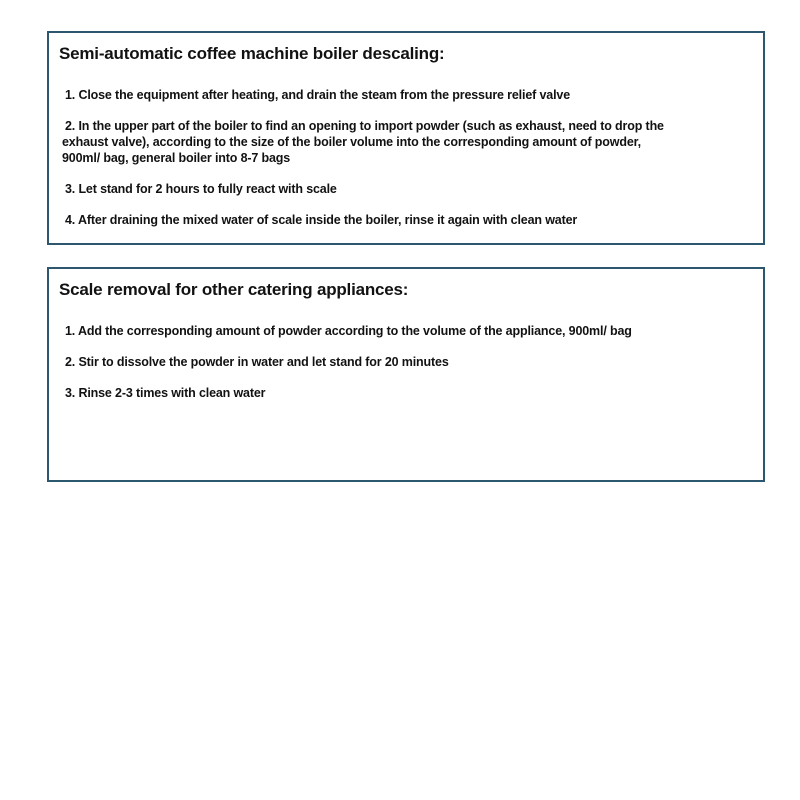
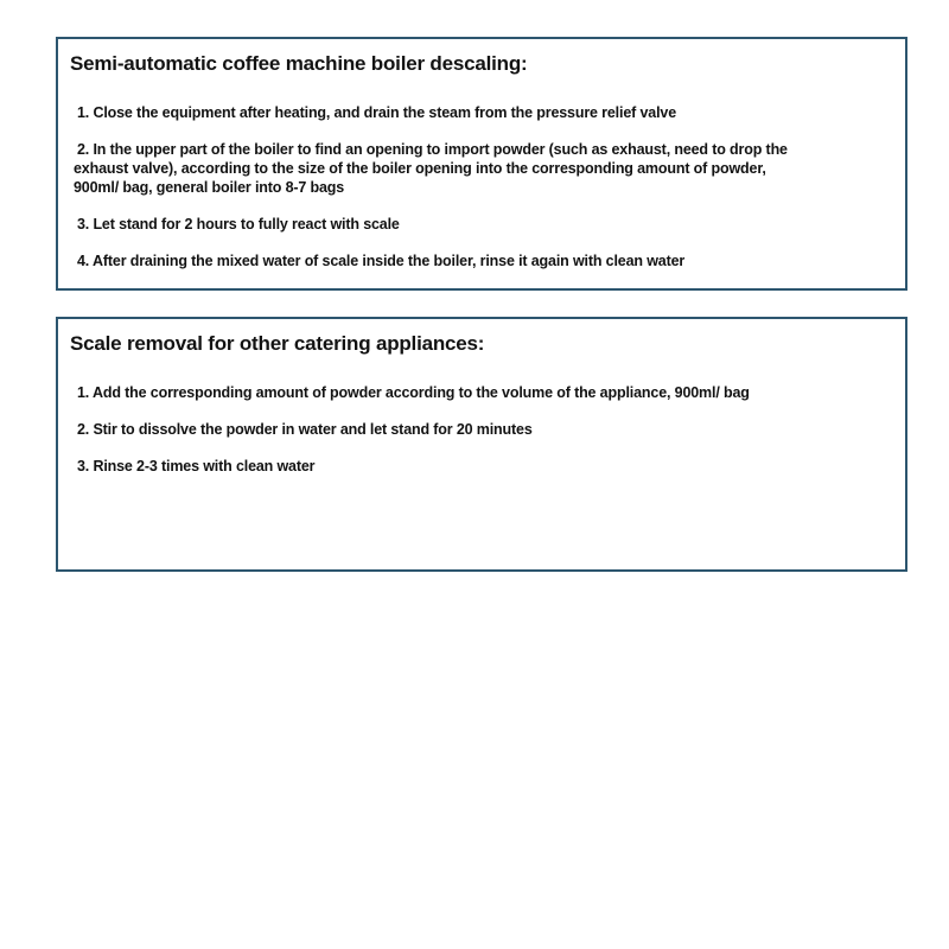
  Semi-automatic coffee machine boiler descaling:
  1. Close the equipment after heating, and drain the steam from the pressure relief valve
  2. In the upper part of the boiler to find an opening to import powder (such as exhaust, need to drop the
- exhaust valve), according to the size of the boiler volume into the corresponding amount of powder,
+ exhaust valve), according to the size of the boiler opening into the corresponding amount of powder,
  900ml/ bag, general boiler into 8-7 bags
  3. Let stand for 2 hours to fully react with scale
  4. After draining the mixed water of scale inside the boiler, rinse it again with clean water
  Scale removal for other catering appliances:
  1. Add the corresponding amount of powder according to the volume of the appliance, 900ml/ bag
  2. Stir to dissolve the powder in water and let stand for 20 minutes
  3. Rinse 2-3 times with clean water
